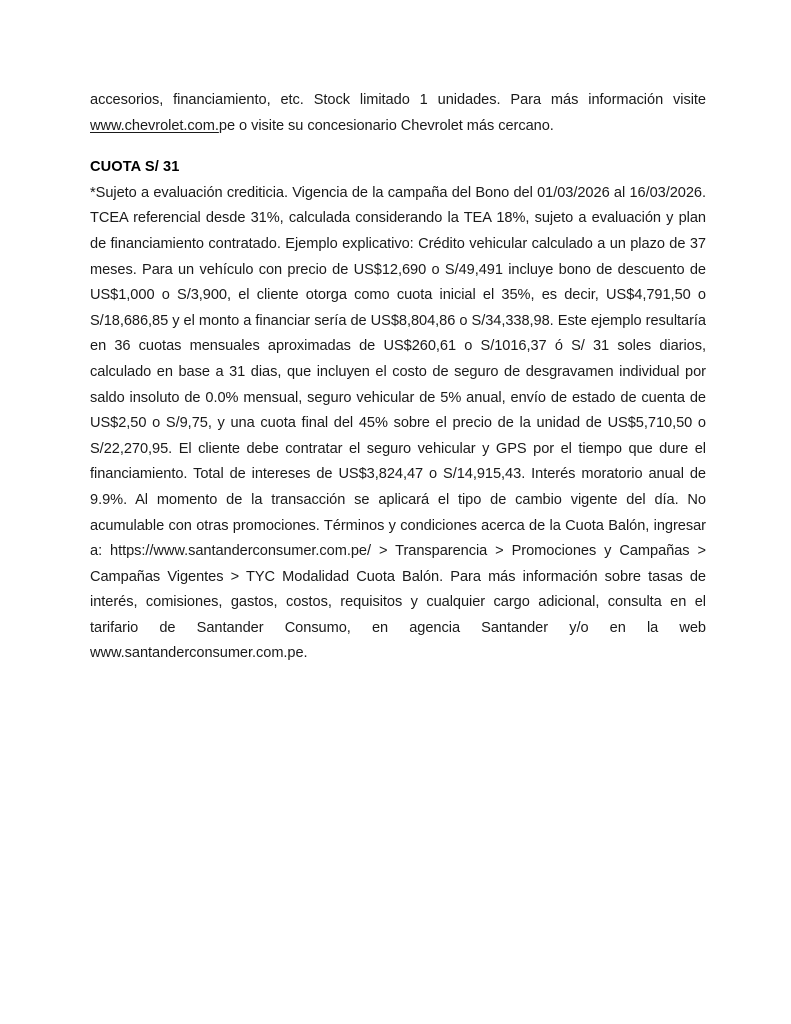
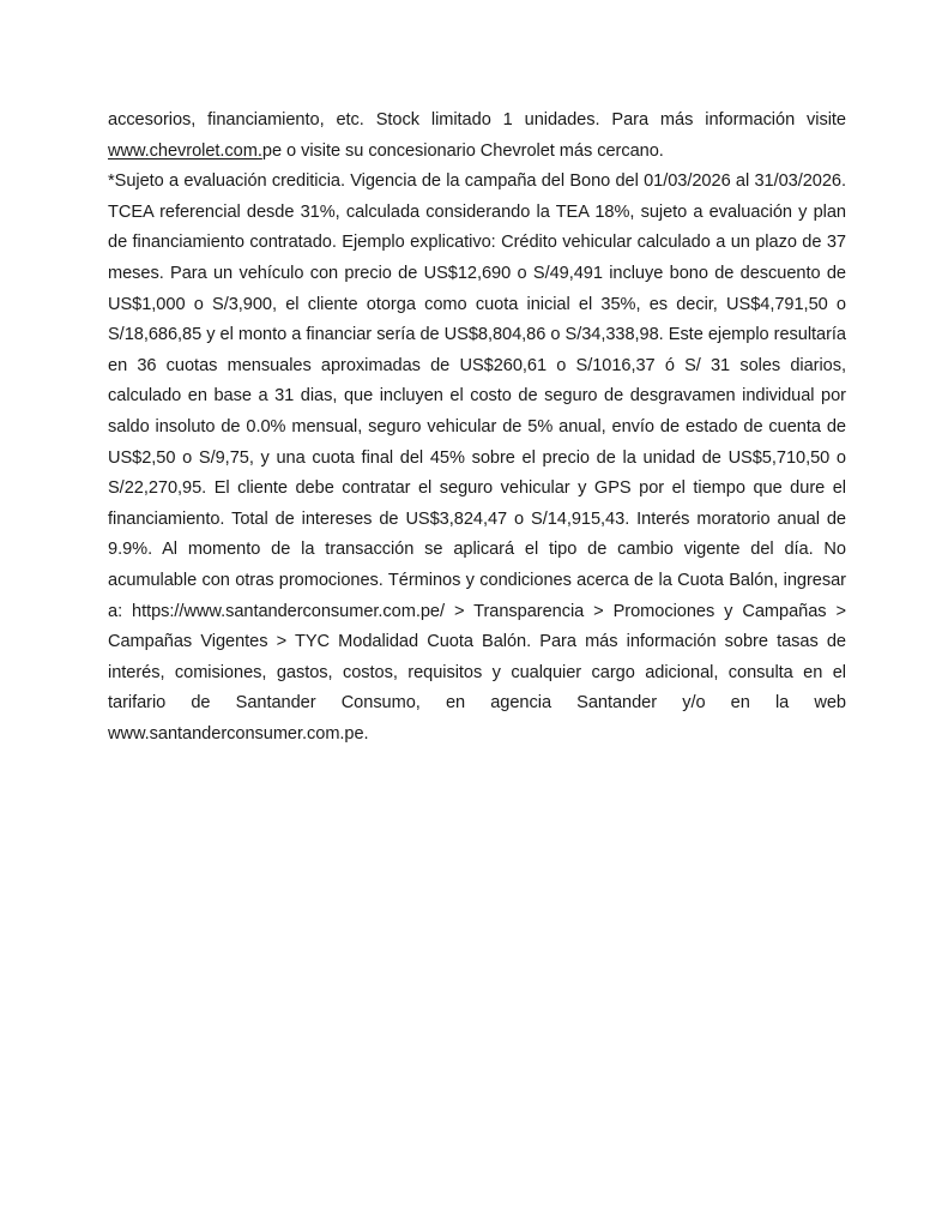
  accesorios, financiamiento, etc. Stock limitado 1 unidades. Para más información visite www.chevrolet.com.pe o visite su concesionario Chevrolet más cercano.
- CUOTA S/ 31
- *Sujeto a evaluación crediticia. Vigencia de la campaña del Bono del 01/03/2026 al 16/03/2026. TCEA referencial desde 31%, calculada considerando la TEA 18%, sujeto a evaluación y plan de financiamiento contratado. Ejemplo explicativo: Crédito vehicular calculado a un plazo de 37 meses. Para un vehículo con precio de US$12,690 o S/49,491 incluye bono de descuento de US$1,000 o S/3,900, el cliente otorga como cuota inicial el 35%, es decir, US$4,791,50 o S/18,686,85 y el monto a financiar sería de US$8,804,86 o S/34,338,98. Este ejemplo resultaría en 36 cuotas mensuales aproximadas de US$260,61 o S/1016,37 ó S/ 31 soles diarios, calculado en base a 31 dias, que incluyen el costo de seguro de desgravamen individual por saldo insoluto de 0.0% mensual, seguro vehicular de 5% anual, envío de estado de cuenta de US$2,50 o S/9,75, y una cuota final del 45% sobre el precio de la unidad de US$5,710,50 o S/22,270,95. El cliente debe contratar el seguro vehicular y GPS por el tiempo que dure el financiamiento. Total de intereses de US$3,824,47 o S/14,915,43. Interés moratorio anual de 9.9%. Al momento de la transacción se aplicará el tipo de cambio vigente del día. No acumulable con otras promociones. Términos y condiciones acerca de la Cuota Balón, ingresar a: https://www.santanderconsumer.com.pe/ > Transparencia > Promociones y Campañas > Campañas Vigentes > TYC Modalidad Cuota Balón. Para más información sobre tasas de interés, comisiones, gastos, costos, requisitos y cualquier cargo adicional, consulta en el tarifario de Santander Consumo, en agencia Santander y/o en la web www.santanderconsumer.com.pe.
+ *Sujeto a evaluación crediticia. Vigencia de la campaña del Bono del 01/03/2026 al 31/03/2026. TCEA referencial desde 31%, calculada considerando la TEA 18%, sujeto a evaluación y plan de financiamiento contratado. Ejemplo explicativo: Crédito vehicular calculado a un plazo de 37 meses. Para un vehículo con precio de US$12,690 o S/49,491 incluye bono de descuento de US$1,000 o S/3,900, el cliente otorga como cuota inicial el 35%, es decir, US$4,791,50 o S/18,686,85 y el monto a financiar sería de US$8,804,86 o S/34,338,98. Este ejemplo resultaría en 36 cuotas mensuales aproximadas de US$260,61 o S/1016,37 ó S/ 31 soles diarios, calculado en base a 31 dias, que incluyen el costo de seguro de desgravamen individual por saldo insoluto de 0.0% mensual, seguro vehicular de 5% anual, envío de estado de cuenta de US$2,50 o S/9,75, y una cuota final del 45% sobre el precio de la unidad de US$5,710,50 o S/22,270,95. El cliente debe contratar el seguro vehicular y GPS por el tiempo que dure el financiamiento. Total de intereses de US$3,824,47 o S/14,915,43. Interés moratorio anual de 9.9%. Al momento de la transacción se aplicará el tipo de cambio vigente del día. No acumulable con otras promociones. Términos y condiciones acerca de la Cuota Balón, ingresar a: https://www.santanderconsumer.com.pe/ > Transparencia > Promociones y Campañas > Campañas Vigentes > TYC Modalidad Cuota Balón. Para más información sobre tasas de interés, comisiones, gastos, costos, requisitos y cualquier cargo adicional, consulta en el tarifario de Santander Consumo, en agencia Santander y/o en la web www.santanderconsumer.com.pe.
